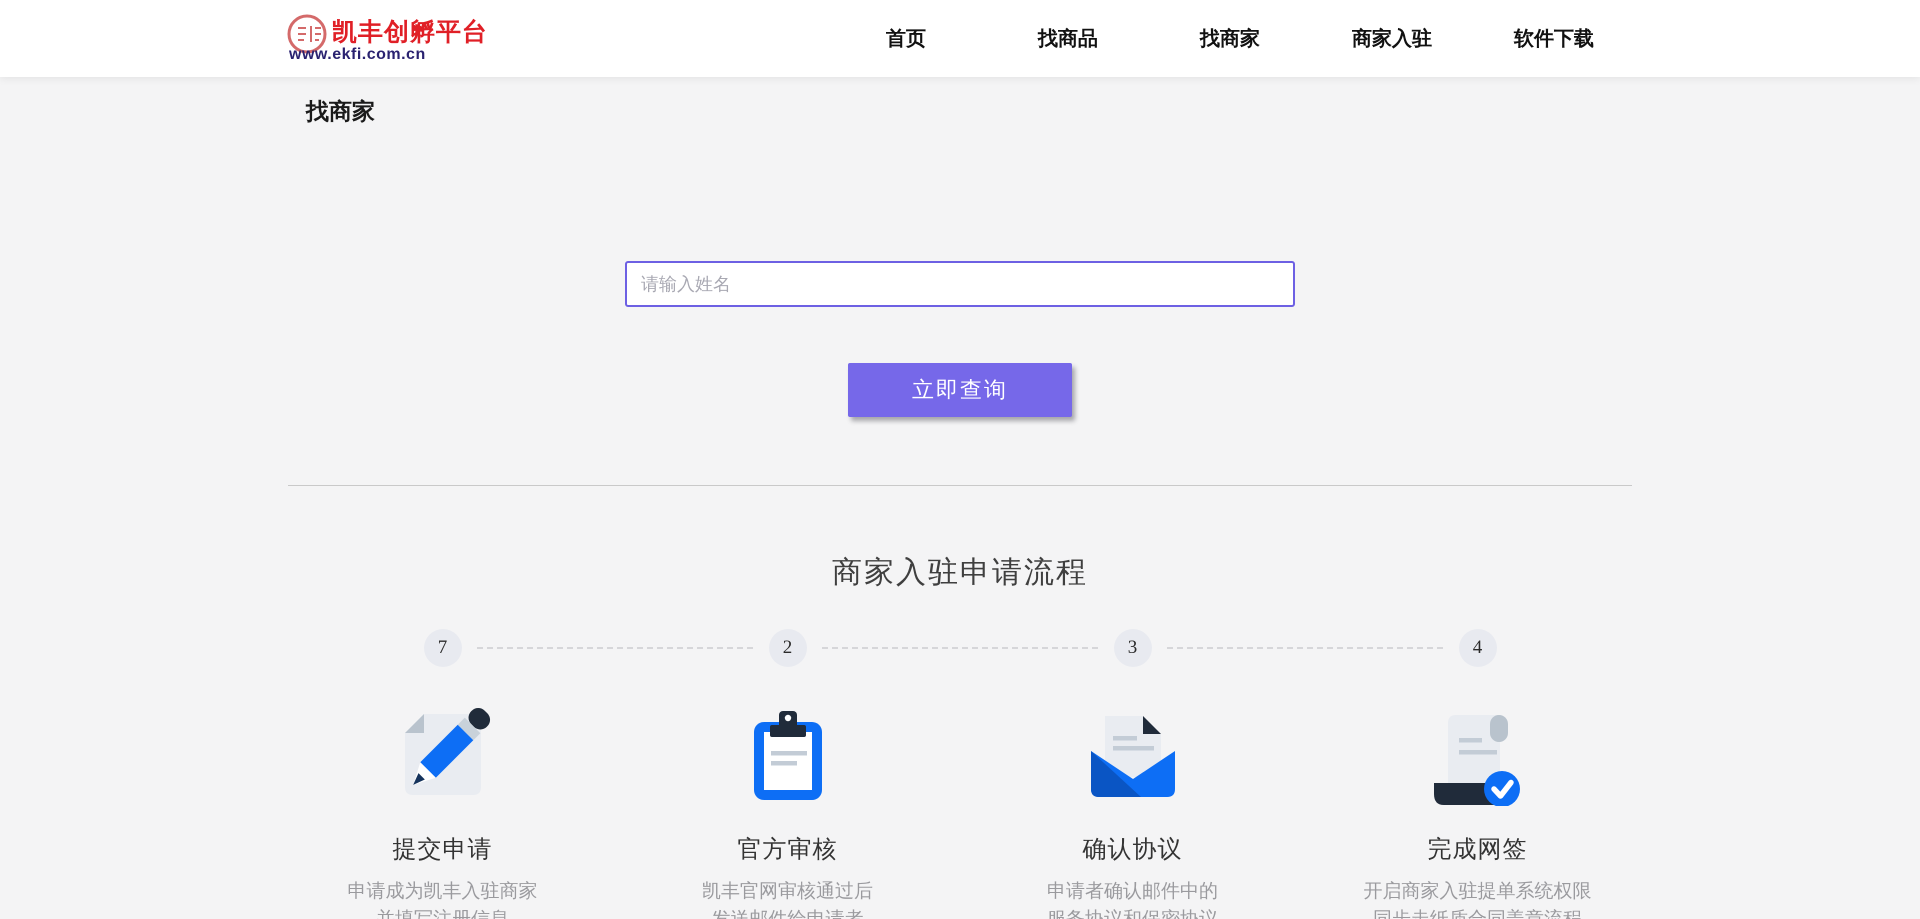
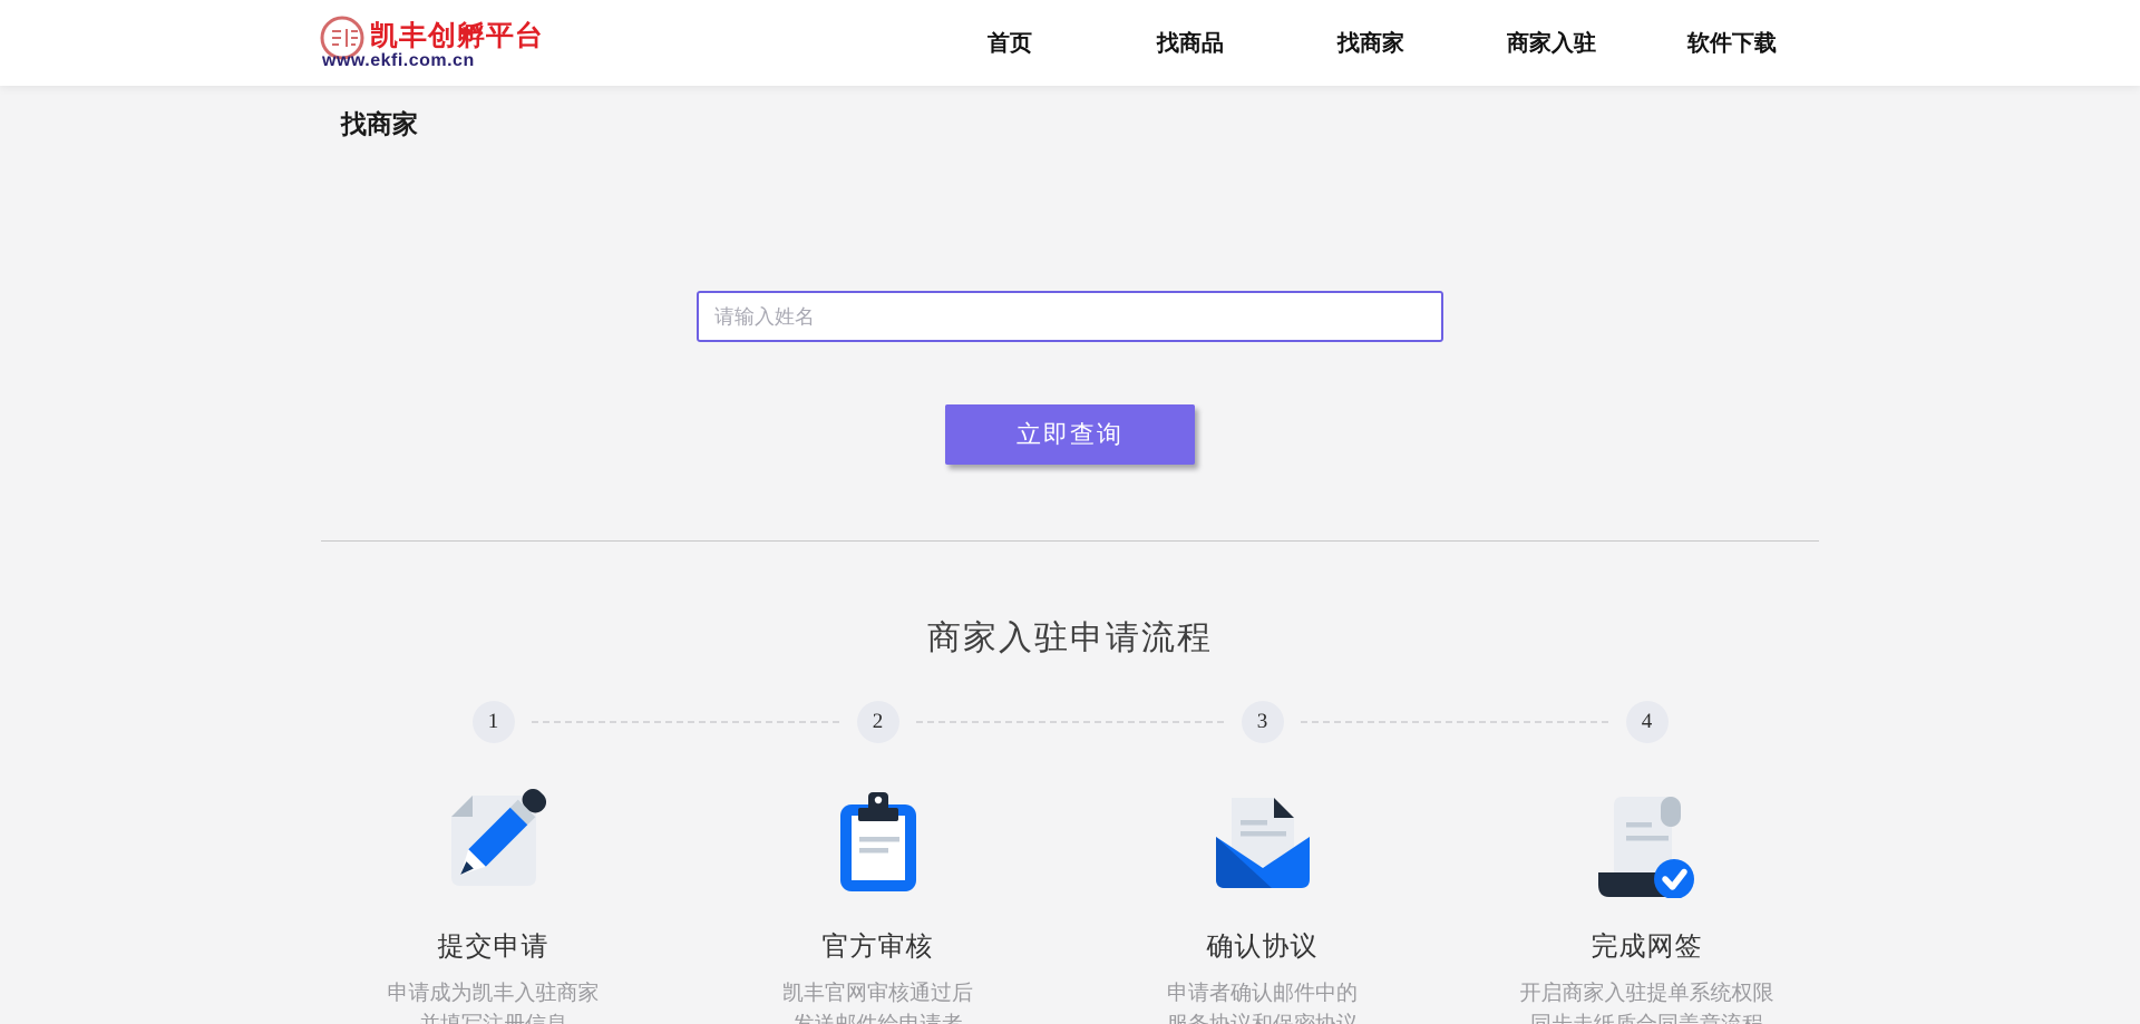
  凯丰创孵平台
  www.ekfi.com.cn
  首页
  找商品
  找商家
  商家入驻
  软件下载
  找商家
  请输入姓名
  立即查询
  商家入驻申请流程
- 7
+ 1
  提交申请
  申请成为凯丰入驻商家
  2
  官方审核
  凯丰官网审核通过后
  3
  确认协议
  申请者确认邮件中的
  4
  完成网签
  开启商家入驻提单系统权限
